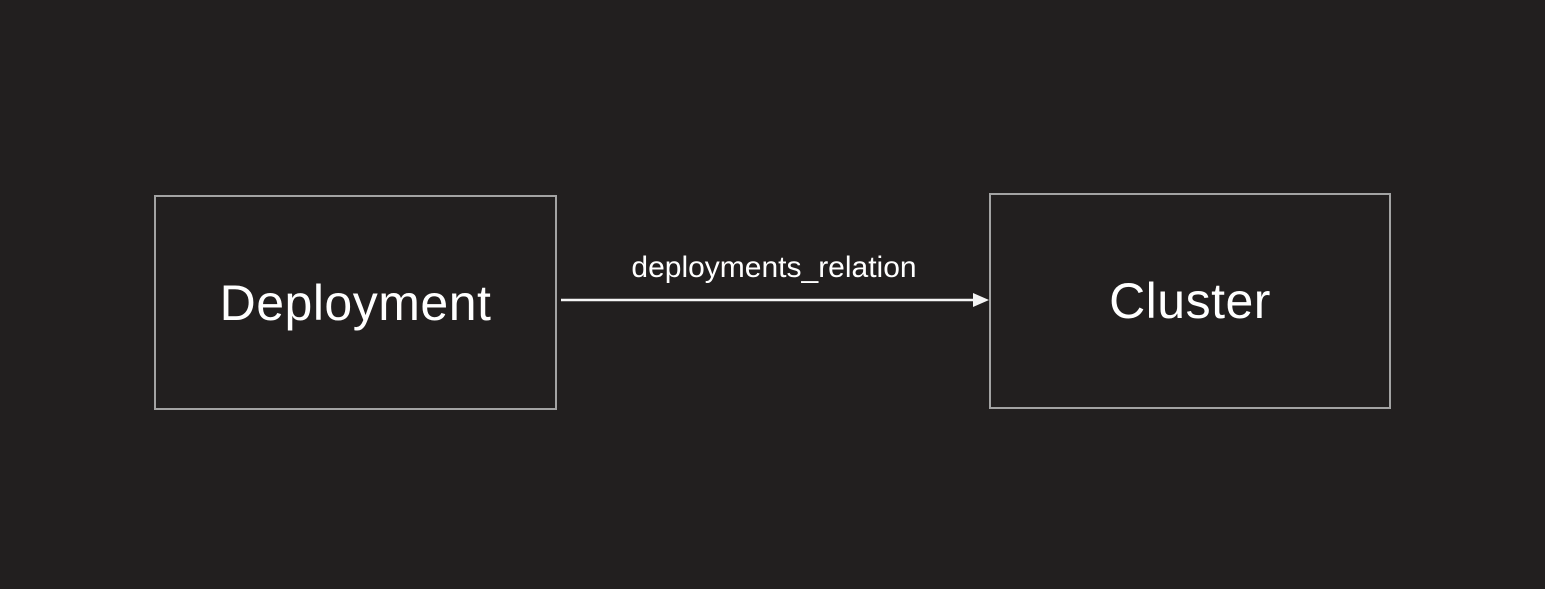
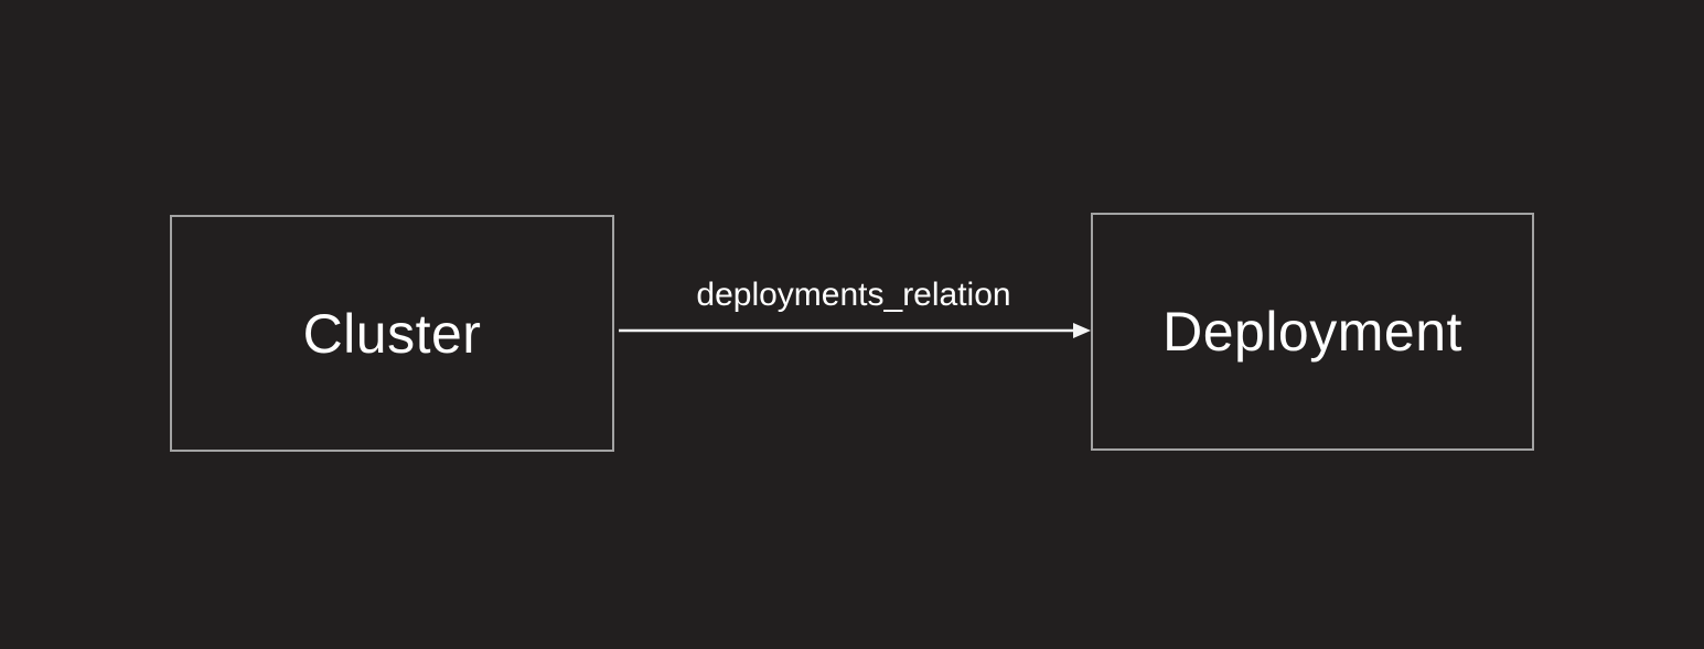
- Deployment
+ Cluster
  deployments_relation
- Cluster
+ Deployment
